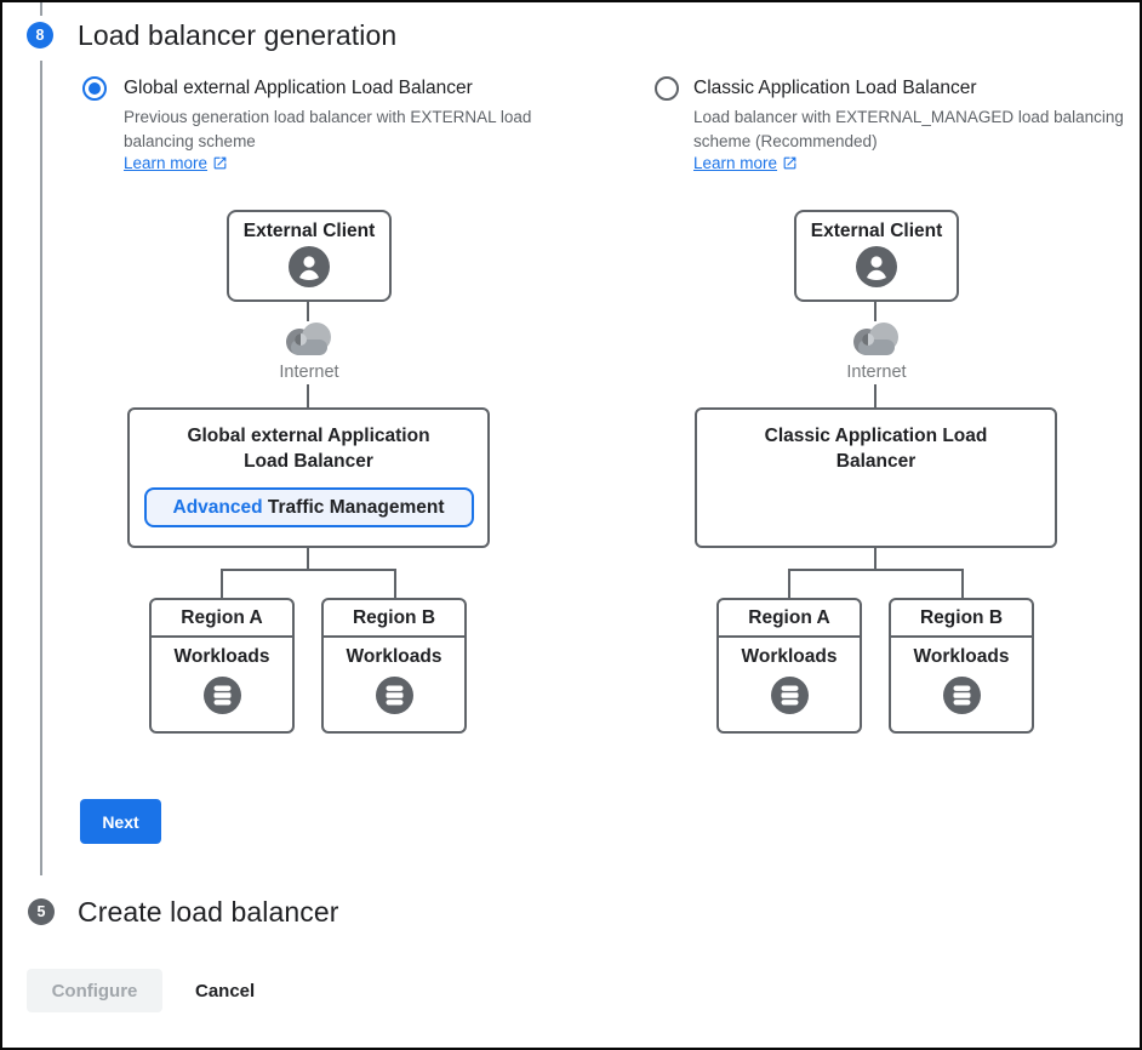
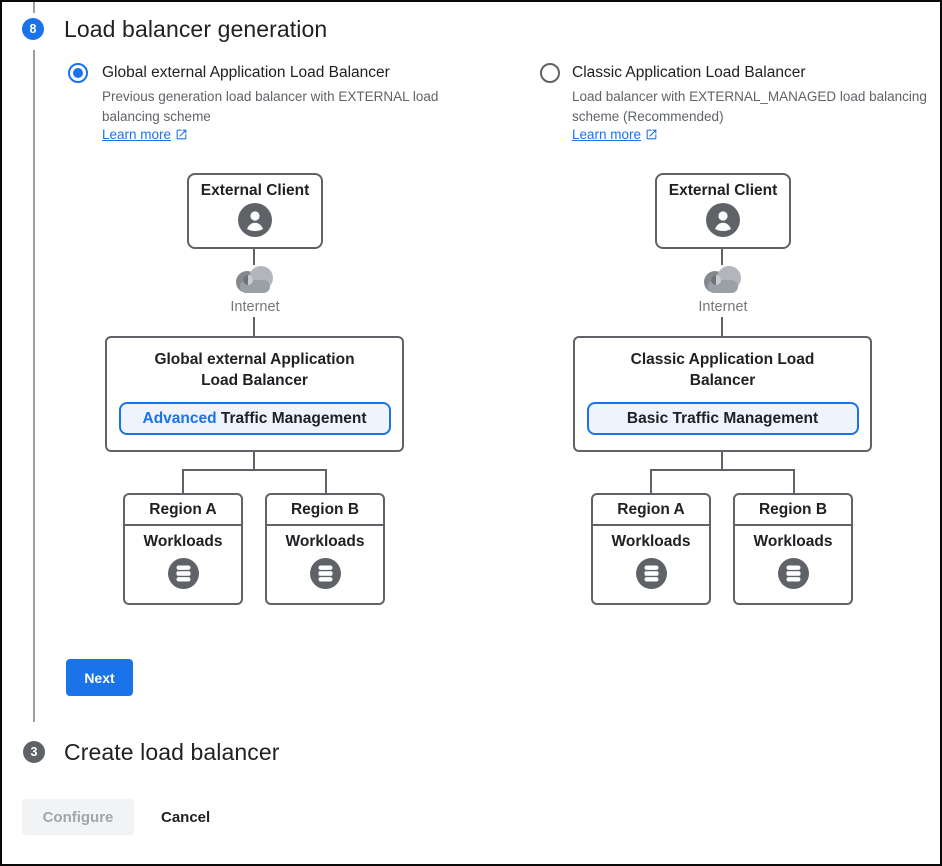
  8
  Load balancer generation
  Global external Application Load Balancer
  Previous generation load balancer with EXTERNAL load balancing scheme
  Learn more
  Classic Application Load Balancer
  Load balancer with EXTERNAL_MANAGED load balancing scheme (Recommended)
  Learn more
  External Client
  Internet
  Global external Application Load Balancer
  Advanced
  Traffic Management
  Region A
  Workloads
  Region B
  Workloads
  External Client
  Internet
  Classic Application Load Balancer
+ Basic Traffic Management
  Region A
  Workloads
  Region B
  Workloads
  Next
- 5
+ 3
  Create load balancer
  Configure
  Cancel
